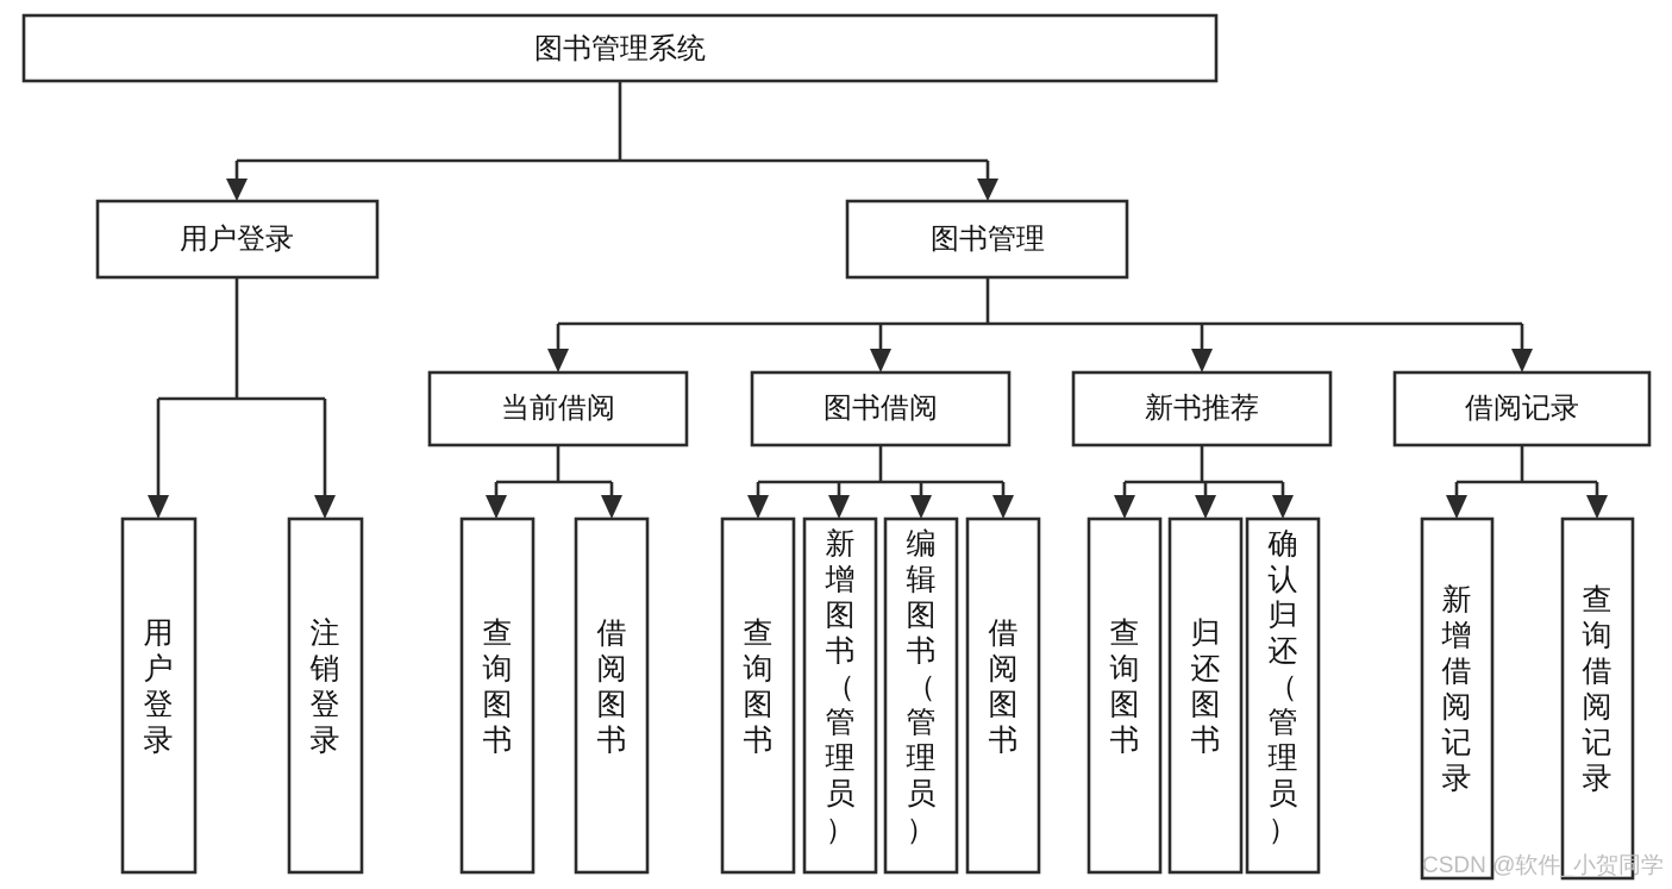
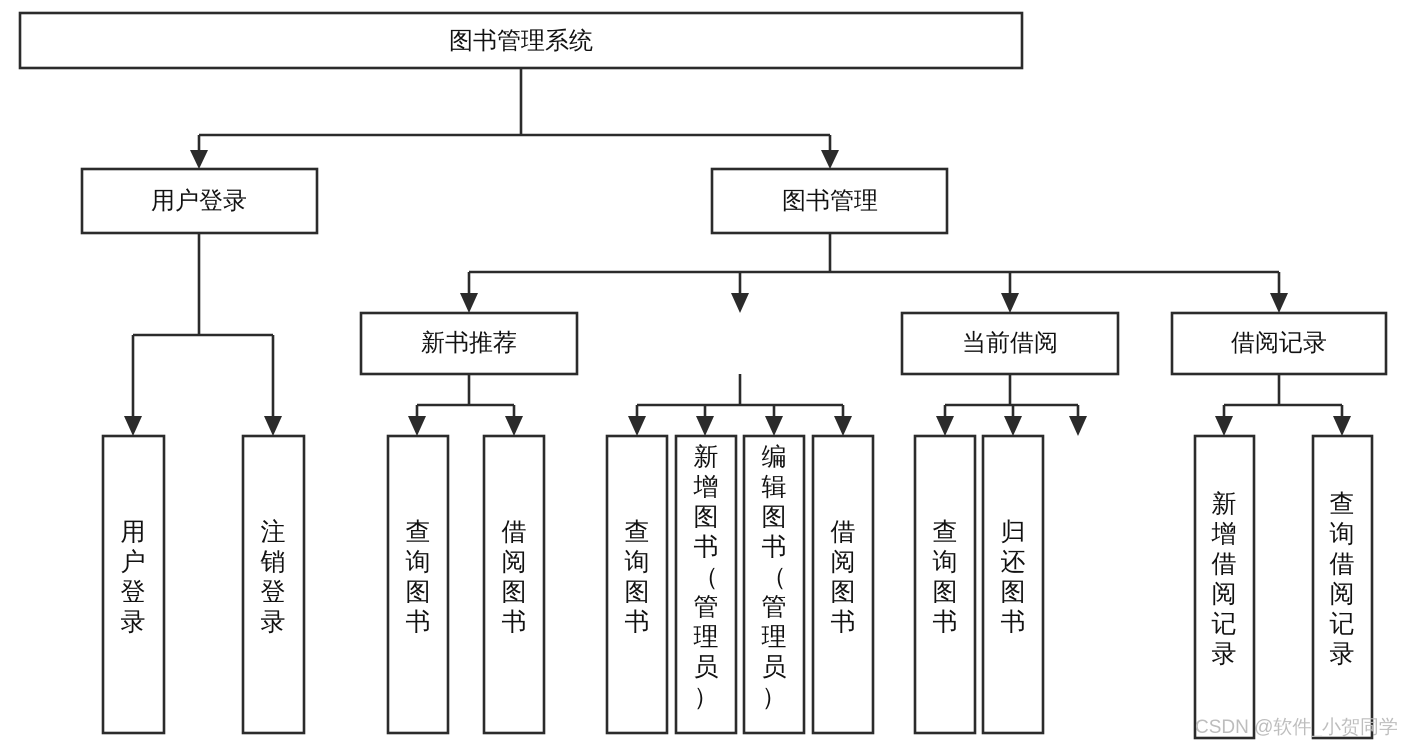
  图书管理系统
  用户登录
  图书管理
- 当前借阅
+ 新书推荐
- 图书借阅
- 新书推荐
+ 当前借阅
  借阅记录
  用户登录
  注销登录
  查询图书
  借阅图书
  查询图书
  新增图书（管理员）
  编辑图书（管理员）
  借阅图书
  查询图书
  归还图书
- 确认归还（管理员）
  新增借阅记录
  查询借阅记录
  CSDN @软件_小贺同学
